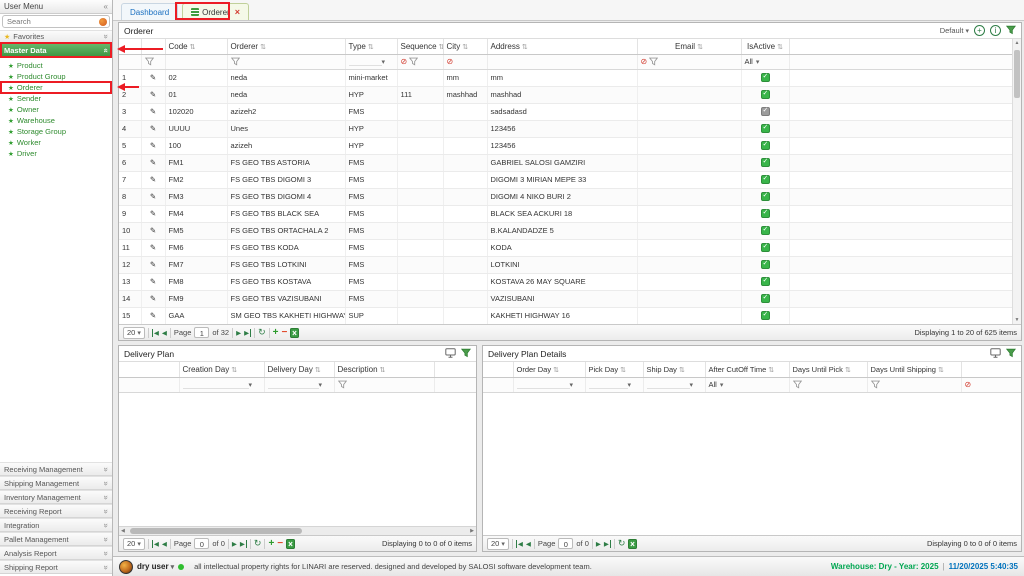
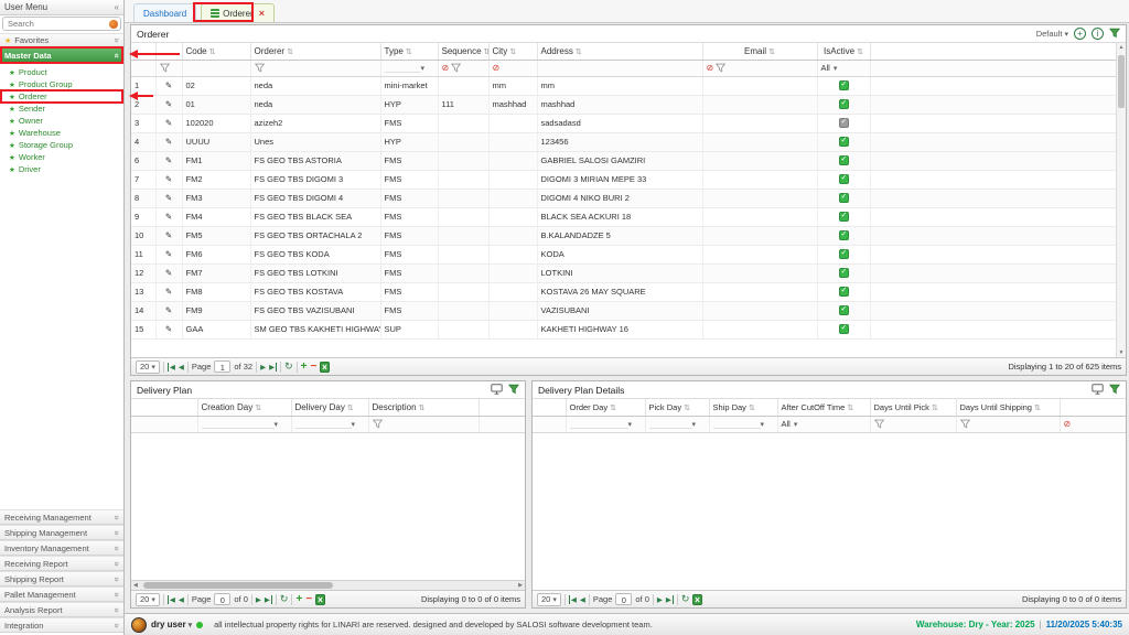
  User Menu
  «
  Search
  Favorites
  Master Data
  Product
  Product Group
  Orderer
  Sender
  Owner
  Warehouse
  Storage Group
  Worker
  Driver
  Receiving Management
  Shipping Management
  Inventory Management
  Receiving Report
- Integration
+ Shipping Report
  Pallet Management
  Analysis Report
- Shipping Report
+ Integration
  Dashboard
  Orderer
  ×
  Orderer
  Default
  +
  i
  		Code	Orderer	Type	Sequence	City	Address	Email	IsActive
  					⊘	⊘		⊘	All
  1	✎	02	neda	mini-market		mm	mm
  2	✎	01	neda	HYP	111	mashhad	mashhad
  3	✎	102020	azizeh2	FMS			sadsadasd
  4	✎	UUUU	Unes	HYP			123456
- 5	✎	100	azizeh	HYP			123456
  6	✎	FM1	FS GEO TBS ASTORIA	FMS			GABRIEL SALOSI GAMZIRI
  7	✎	FM2	FS GEO TBS DIGOMI 3	FMS			DIGOMI 3 MIRIAN MEPE 33
  8	✎	FM3	FS GEO TBS DIGOMI 4	FMS			DIGOMI 4 NIKO BURI 2
  9	✎	FM4	FS GEO TBS BLACK SEA	FMS			BLACK SEA ACKURI 18
  10	✎	FM5	FS GEO TBS ORTACHALA 2	FMS			B.KALANDADZE 5
  11	✎	FM6	FS GEO TBS KODA	FMS			KODA
  12	✎	FM7	FS GEO TBS LOTKINI	FMS			LOTKINI
  13	✎	FM8	FS GEO TBS KOSTAVA	FMS			KOSTAVA 26 MAY SQUARE
  14	✎	FM9	FS GEO TBS VAZISUBANI	FMS			VAZISUBANI
  15	✎	GAA	SM GEO TBS KAKHETI HIGHWA	SUP			KAKHETI HIGHWAY 16
  20
  Page
  1
  of 32
  ↻
  +
  −
  Displaying 1 to 20 of 625 items
  Delivery Plan
  	Creation Day	Delivery Day	Description
  20
  Page
  0
  of 0
  ↻
  +
  −
  Displaying 0 to 0 of 0 items
  Delivery Plan Details
  	Order Day	Pick Day	Ship Day	After CutOff Time	Days Until Pick	Days Until Shipping
  20
  Page
  0
  of 0
  ↻
  Displaying 0 to 0 of 0 items
  dry user
  all intellectual property rights for LINARI are reserved. designed and developed by SALOSI software development team.
  Warehouse: Dry - Year: 2025
  |
  11/20/2025 5:40:35
